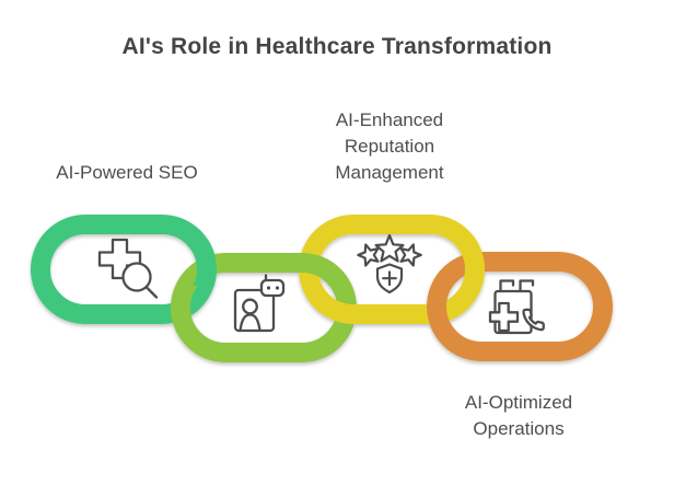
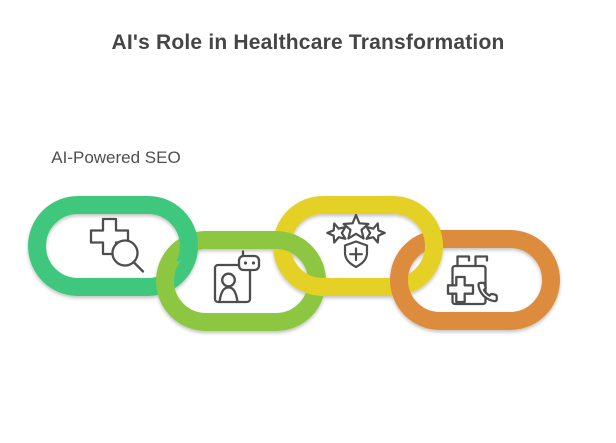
  AI's Role in Healthcare Transformation
  AI-Powered SEO
- AI-Enhanced Reputation Management
- AI-Optimized Operations
